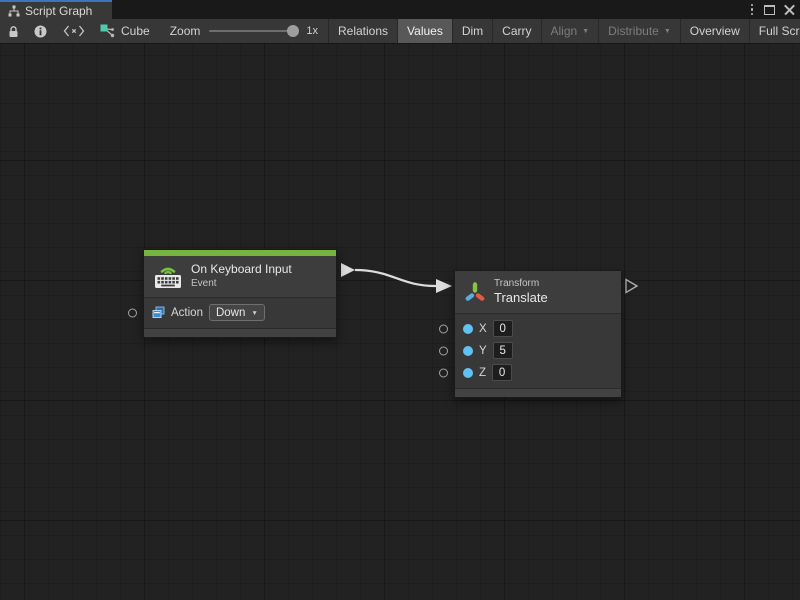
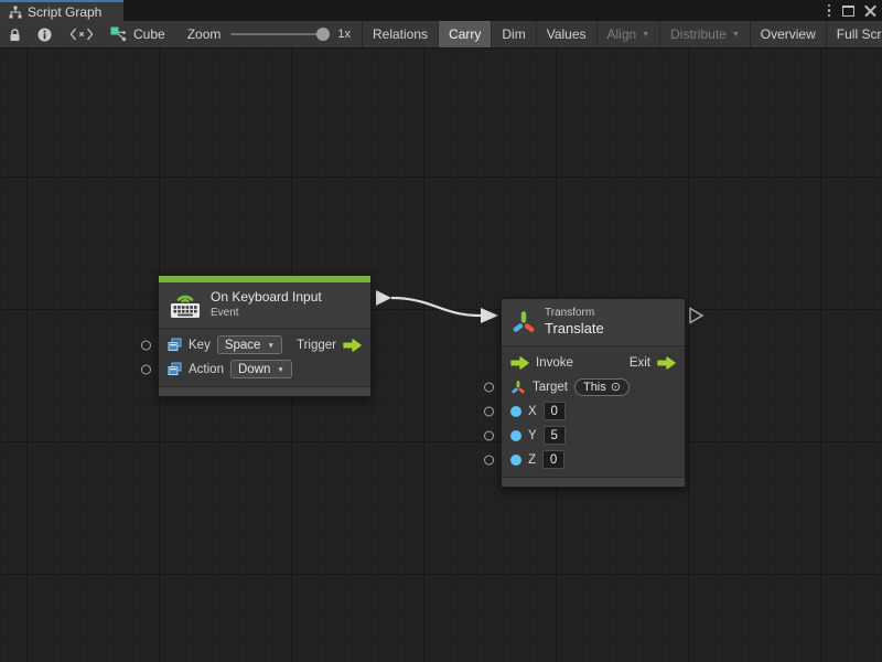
  Script Graph
  Cube
  Zoom
  1x
  Relations
- Values
+ Carry
  Dim
- Carry
+ Values
  Align
  Distribute
  Overview
  Full Scr
  On Keyboard Input
  Event
+ Key
+ Space
+ Trigger
  Action
  Down
  Transform
  Translate
+ Invoke
+ Exit
+ Target
+ This
+ ⊙
  X
  0
  Y
  5
  Z
  0
